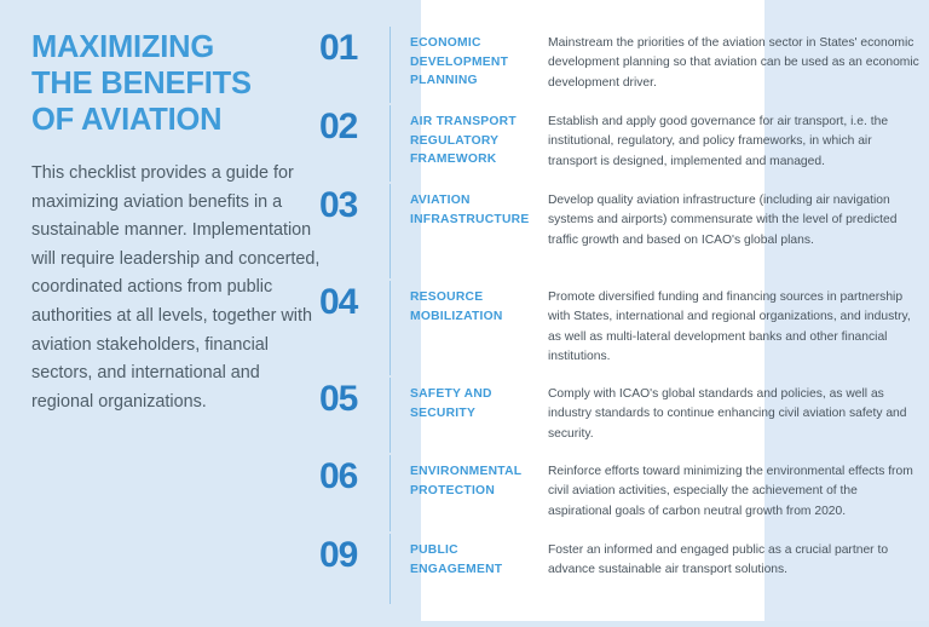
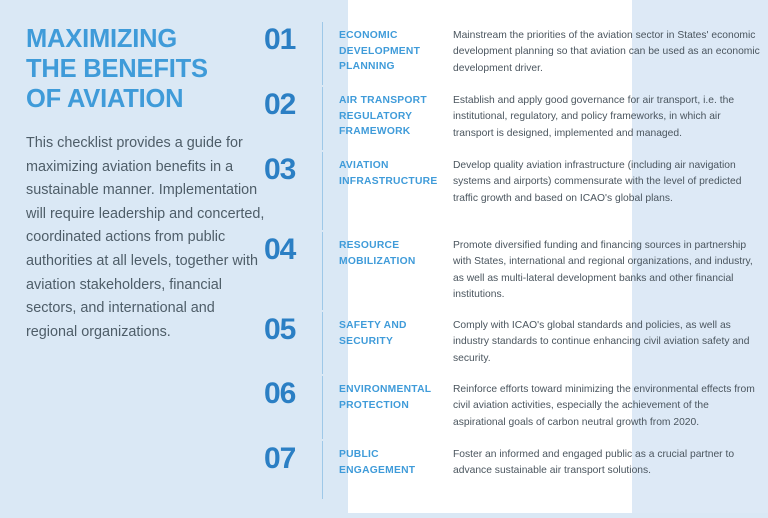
  MAXIMIZING
  THE BENEFITS
  OF AVIATION
  This checklist provides a guide for maximizing aviation benefits in a sustainable manner. Implementation will require leadership and concerted, coordinated actions from public authorities at all levels, together with aviation stakeholders, financial sectors, and international and regional organizations.
  01
  ECONOMIC DEVELOPMENT PLANNING
  Mainstream the priorities of the aviation sector in States' economic development planning so that aviation can be used as an economic development driver.
  02
  AIR TRANSPORT REGULATORY FRAMEWORK
  Establish and apply good governance for air transport, i.e. the institutional, regulatory, and policy frameworks, in which air transport is designed, implemented and managed.
  03
  AVIATION INFRASTRUCTURE
  Develop quality aviation infrastructure (including air navigation systems and airports) commensurate with the level of predicted traffic growth and based on ICAO's global plans.
  04
  RESOURCE MOBILIZATION
  Promote diversified funding and financing sources in partnership with States, international and regional organizations, and industry, as well as multi-lateral development banks and other financial institutions.
  05
  SAFETY AND SECURITY
  Comply with ICAO's global standards and policies, as well as industry standards to continue enhancing civil aviation safety and security.
  06
  ENVIRONMENTAL PROTECTION
  Reinforce efforts toward minimizing the environmental effects from civil aviation activities, especially the achievement of the aspirational goals of carbon neutral growth from 2020.
- 09
+ 07
  PUBLIC ENGAGEMENT
  Foster an informed and engaged public as a crucial partner to advance sustainable air transport solutions.
